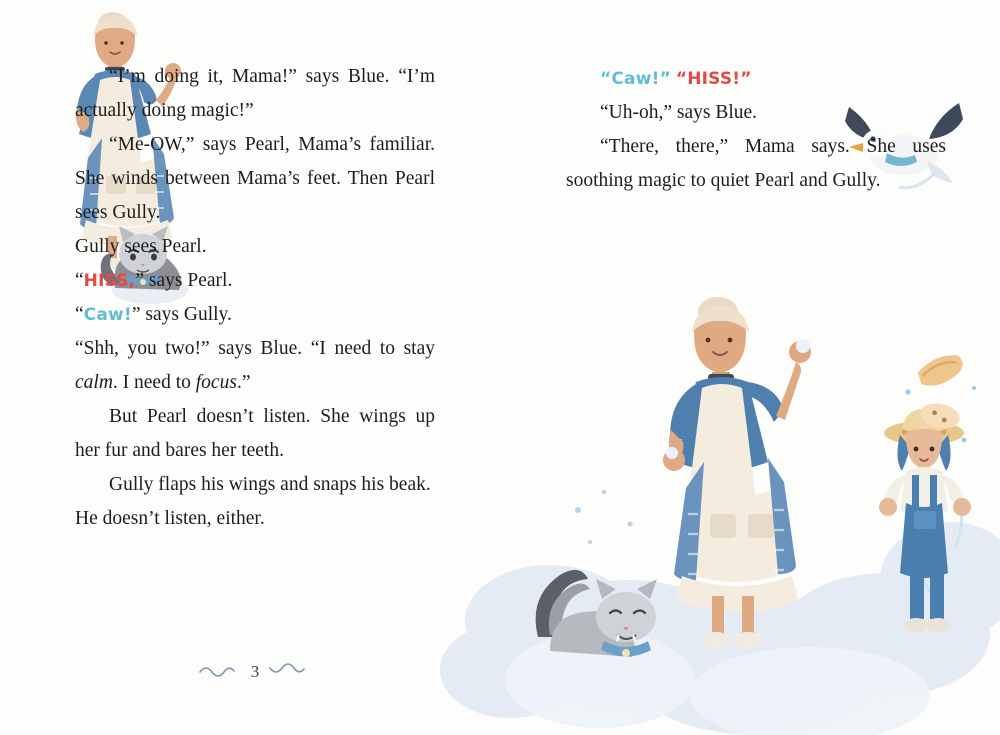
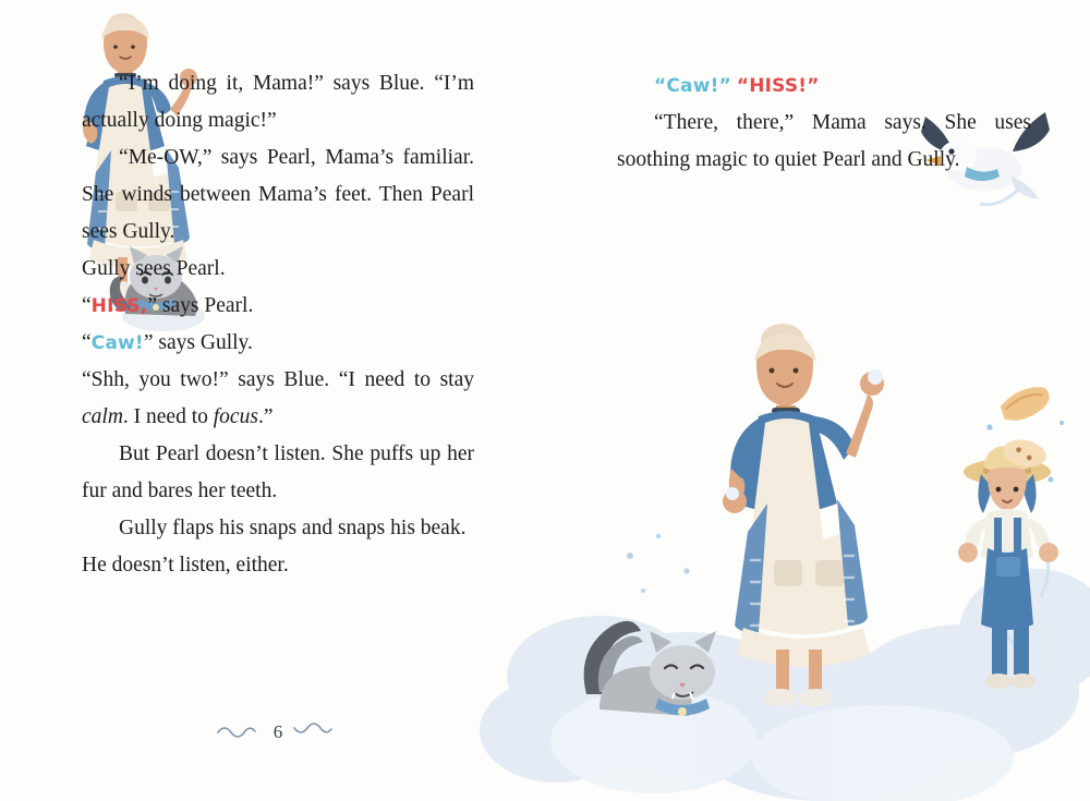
  “I’m doing it, Mama!” says Blue. “I’m actually doing magic!”
  “Me-OW,” says Pearl, Mama’s familiar. She winds between Mama’s feet. Then Pearl sees Gully.
  Gully sees Pearl.
  “HISS,” says Pearl.
  “Caw!” says Gully.
  “Shh, you two!” says Blue. “I need to stay calm. I need to focus.”
- But Pearl doesn’t listen. She wings up her fur and bares her teeth.
+ But Pearl doesn’t listen. She puffs up her fur and bares her teeth.
- Gully flaps his wings and snaps his beak. He doesn’t listen, either.
+ Gully flaps his snaps and snaps his beak. He doesn’t listen, either.
  “Caw!” “HISS!”
- “Uh-oh,” says Blue.
  “There, there,” Mama says. She uses soothing magic to quiet Pearl and Gully.
- 3
+ 6
